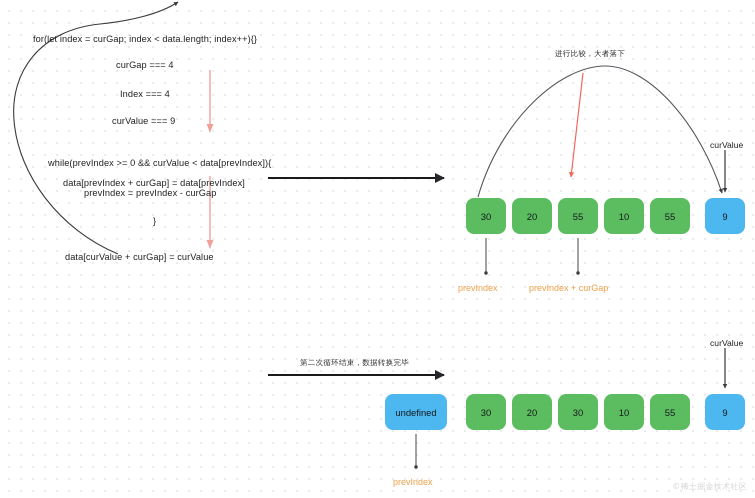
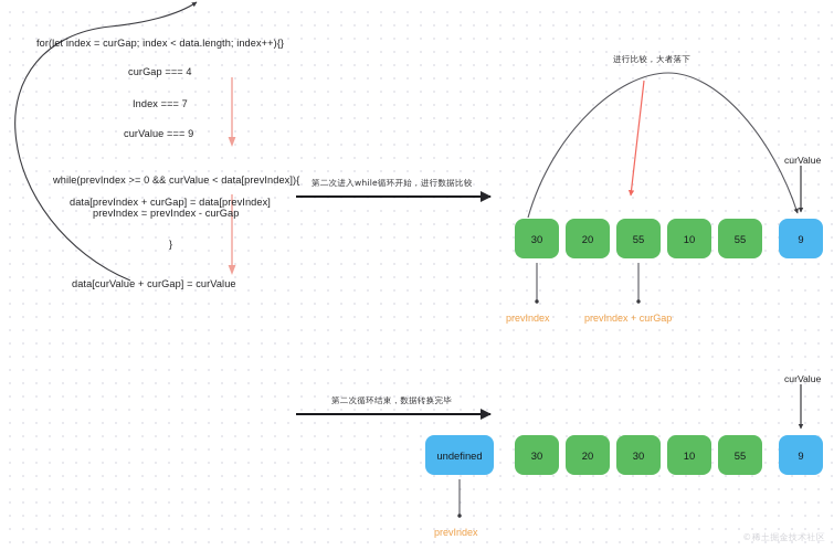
  for(let index = curGap; index < data.length; index++){}
  curGap === 4
- Index === 4
+ Index === 7
  curValue === 9
  while(prevIndex >= 0 && curValue < data[prevIndex]){
  data[prevIndex + curGap] = data[prevIndex]
  prevIndex = prevIndex - curGap
  }
  data[curValue + curGap] = curValue
+ 第二次进入while循环开始，进行数据比较
  第二次循环结束，数据转换完毕
  进行比较，大者落下
  30
  20
  55
  10
  55
  9
  undefined
  30
  20
  30
  10
  55
  9
  curValue
  curValue
  prevIndex
  prevIndex + curGap
  prevIndex
  ©稀土掘金技术社区
